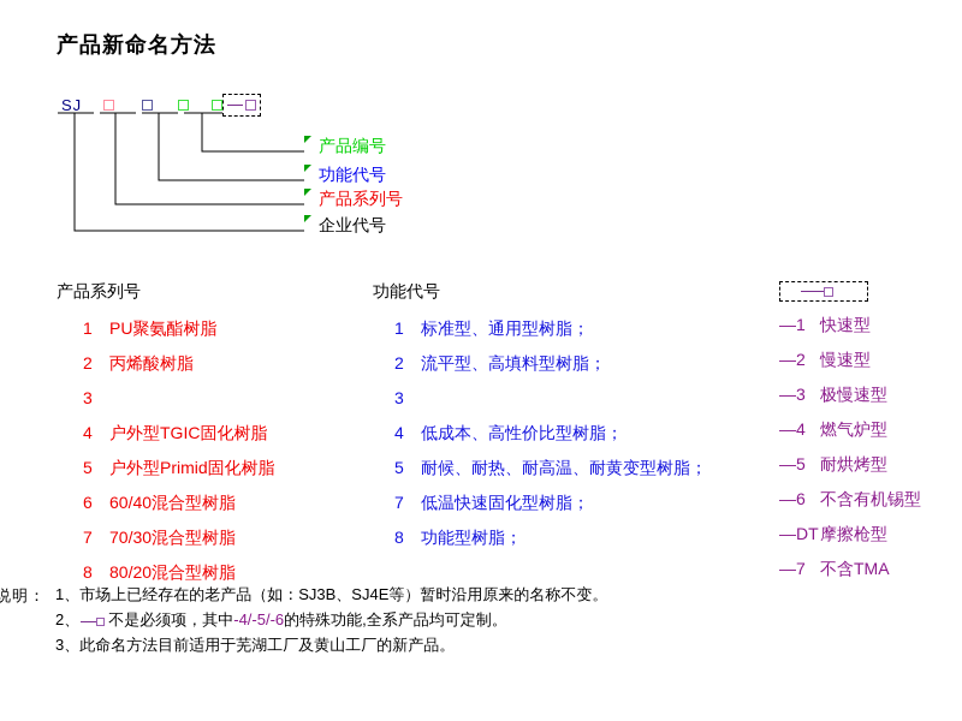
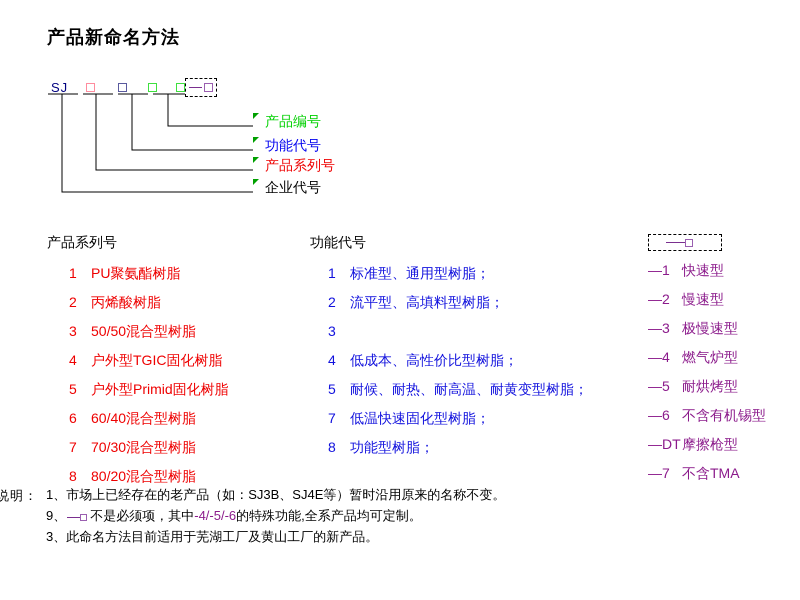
  产品新命名方法
  SJ
  产品编号
  功能代号
  产品系列号
  企业代号
  产品系列号
  1
  PU聚氨酯树脂
  2
  丙烯酸树脂
  3
+ 50/50混合型树脂
  4
  户外型TGIC固化树脂
  5
  户外型Primid固化树脂
  6
  60/40混合型树脂
  7
  70/30混合型树脂
  8
  80/20混合型树脂
  功能代号
  1
  标准型、通用型树脂；
  2
  流平型、高填料型树脂；
  3
  4
  低成本、高性价比型树脂；
  5
  耐候、耐热、耐高温、耐黄变型树脂；
  7
  低温快速固化型树脂；
  8
  功能型树脂；
  —1
  快速型
  —2
  慢速型
  —3
  极慢速型
  —4
  燃气炉型
  —5
  耐烘烤型
  —6
  不含有机锡型
  —DT
  摩擦枪型
  —7
  不含TMA
  说明：
  1、市场上已经存在的老产品（如：SJ3B、SJ4E等）暂时沿用原来的名称不变。
- 2、 不是必须项，其中-4/-5/-6的特殊功能,全系产品均可定制。
+ 9、 不是必须项，其中-4/-5/-6的特殊功能,全系产品均可定制。
  3、此命名方法目前适用于芜湖工厂及黄山工厂的新产品。
